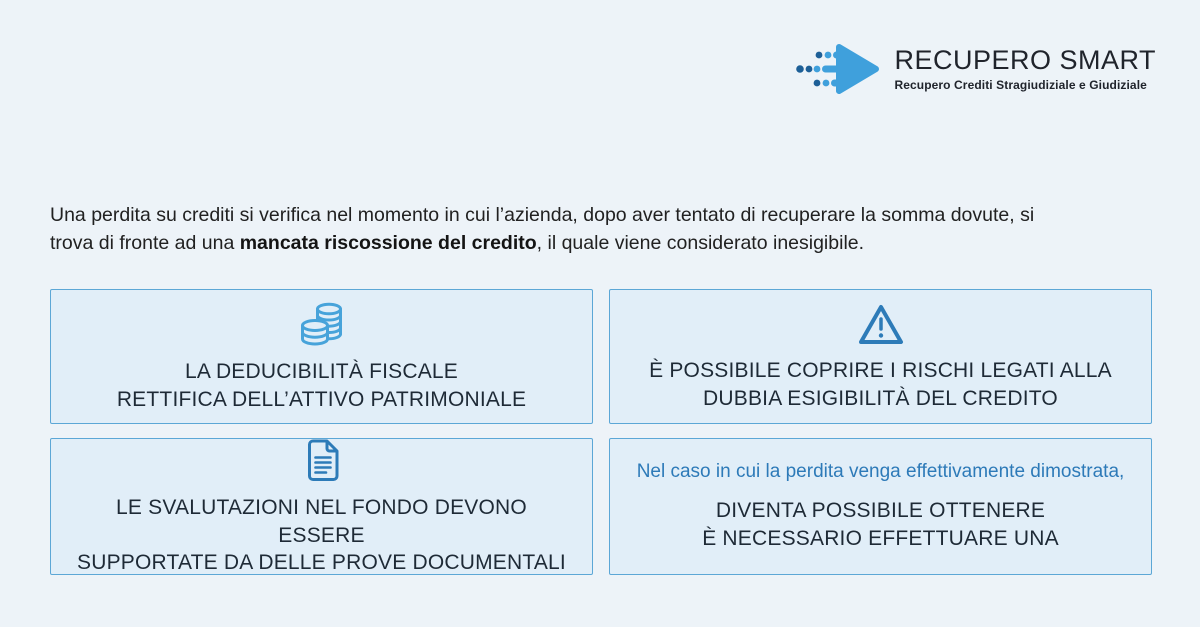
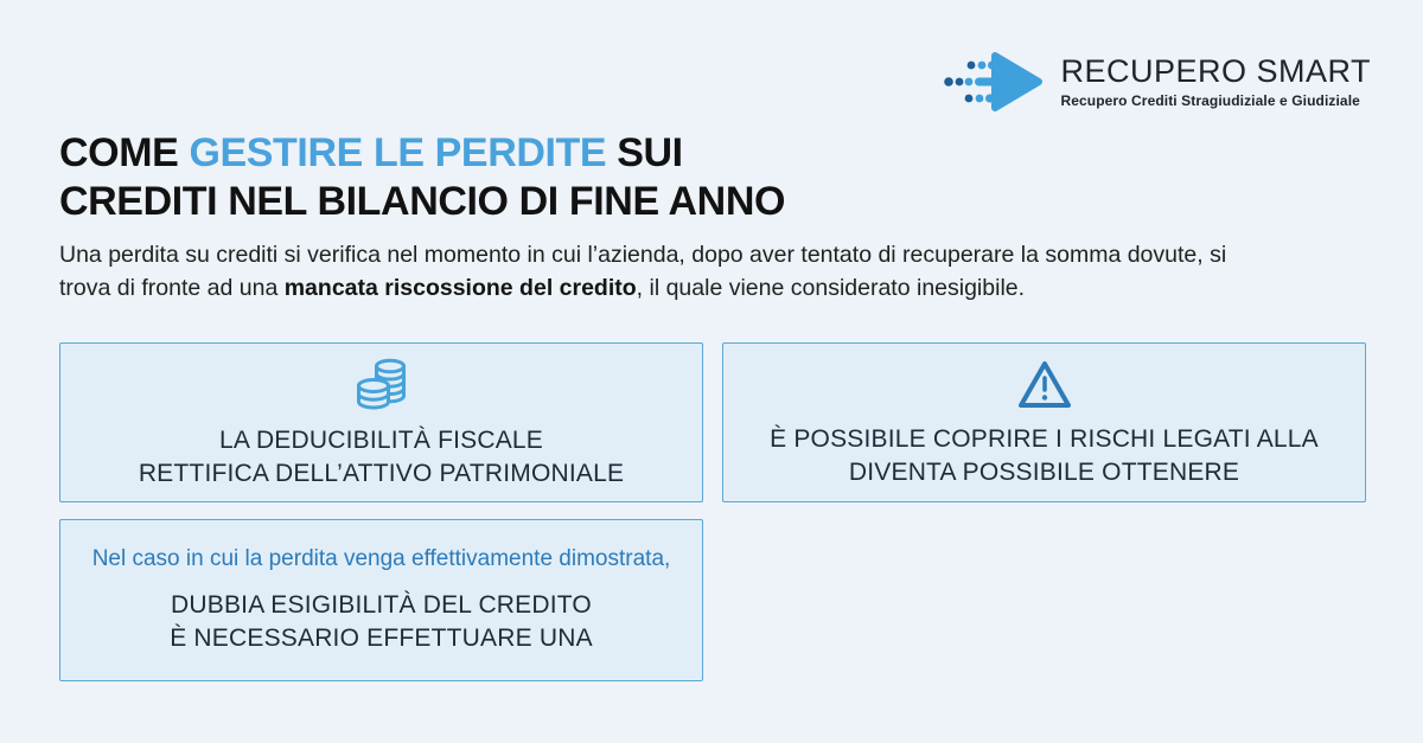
  RECUPERO SMART
  Recupero Crediti Stragiudiziale e Giudiziale
+ COME GESTIRE LE PERDITE SUI
+ CREDITI NEL BILANCIO DI FINE ANNO
  Una perdita su crediti si verifica nel momento in cui l’azienda, dopo aver tentato di recuperare la somma dovute, si trova di fronte ad una mancata riscossione del credito, il quale viene considerato inesigibile.
  LA DEDUCIBILITÀ FISCALE
  RETTIFICA DELL’ATTIVO PATRIMONIALE
  È POSSIBILE COPRIRE I RISCHI LEGATI ALLA
- DUBBIA ESIGIBILITÀ DEL CREDITO
+ DIVENTA POSSIBILE OTTENERE
- LE SVALUTAZIONI NEL FONDO DEVONO ESSERE
- SUPPORTATE DA DELLE PROVE DOCUMENTALI
  Nel caso in cui la perdita venga effettivamente dimostrata,
- DIVENTA POSSIBILE OTTENERE
+ DUBBIA ESIGIBILITÀ DEL CREDITO
  È NECESSARIO EFFETTUARE UNA
